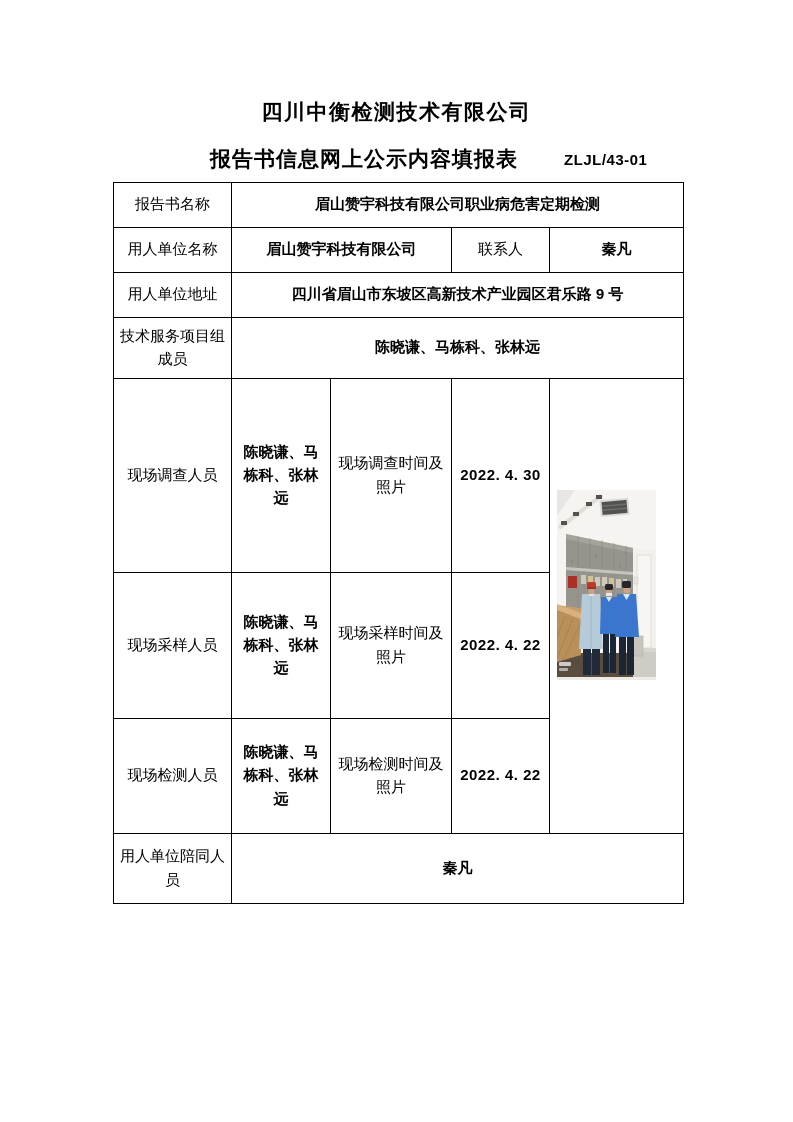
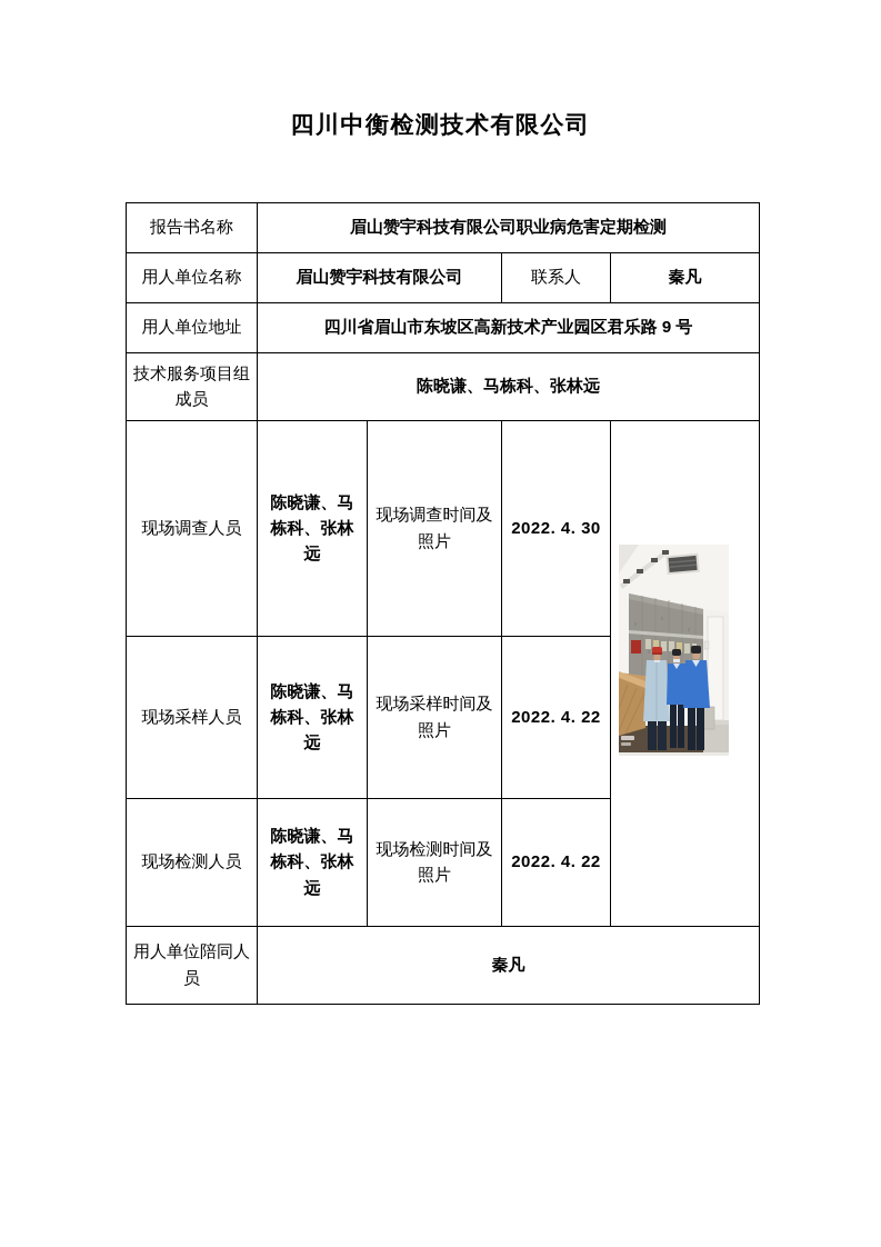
  四川中衡检测技术有限公司
- 报告书信息网上公示内容填报表
- ZLJL/43-01
  报告书名称	眉山赞宇科技有限公司职业病危害定期检测
  用人单位名称	眉山赞宇科技有限公司	联系人	秦凡
  用人单位地址	四川省眉山市东坡区高新技术产业园区君乐路 9 号
  技术服务项目组成员	陈晓谦、马栋科、张林远
  现场调查人员	陈晓谦、马栋科、张林远	现场调查时间及照片	2022. 4. 30
  现场采样人员	陈晓谦、马栋科、张林远	现场采样时间及照片	2022. 4. 22
  现场检测人员	陈晓谦、马栋科、张林远	现场检测时间及照片	2022. 4. 22
  用人单位陪同人员	秦凡
